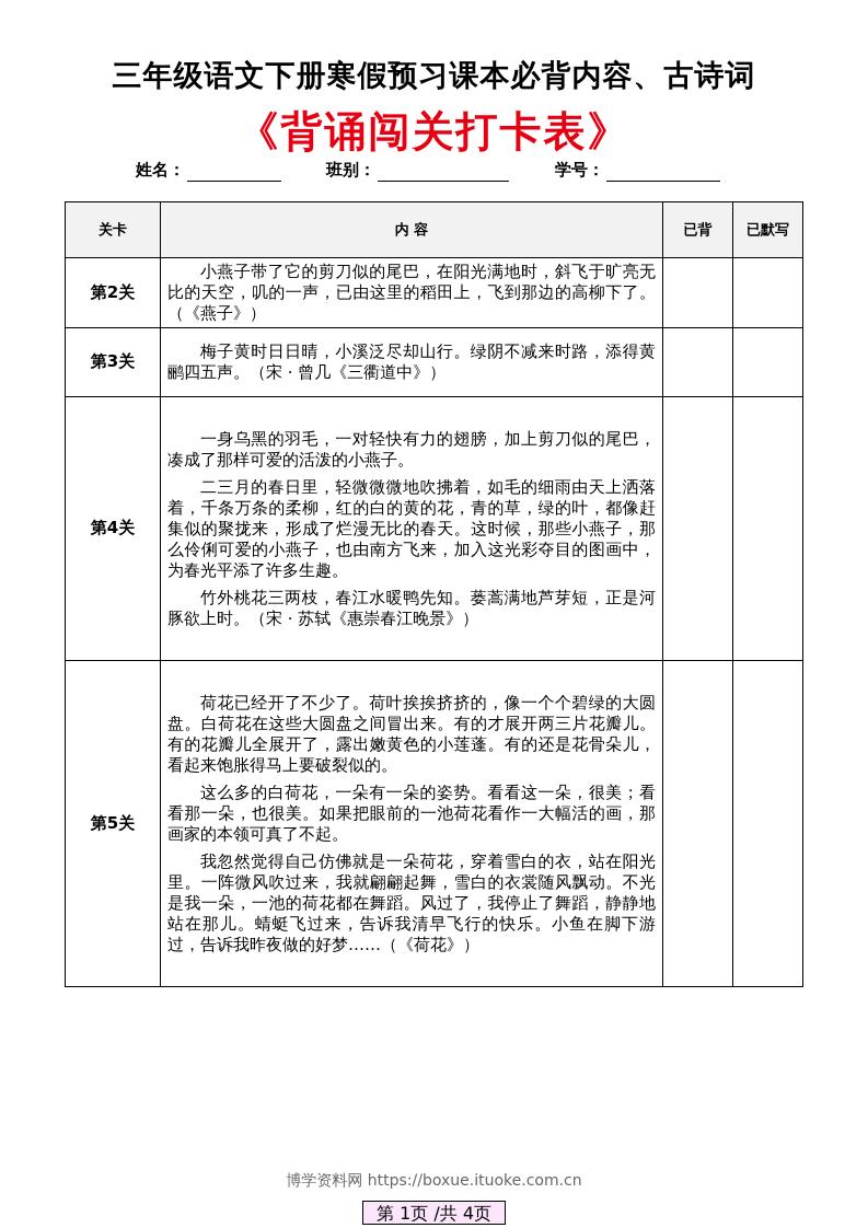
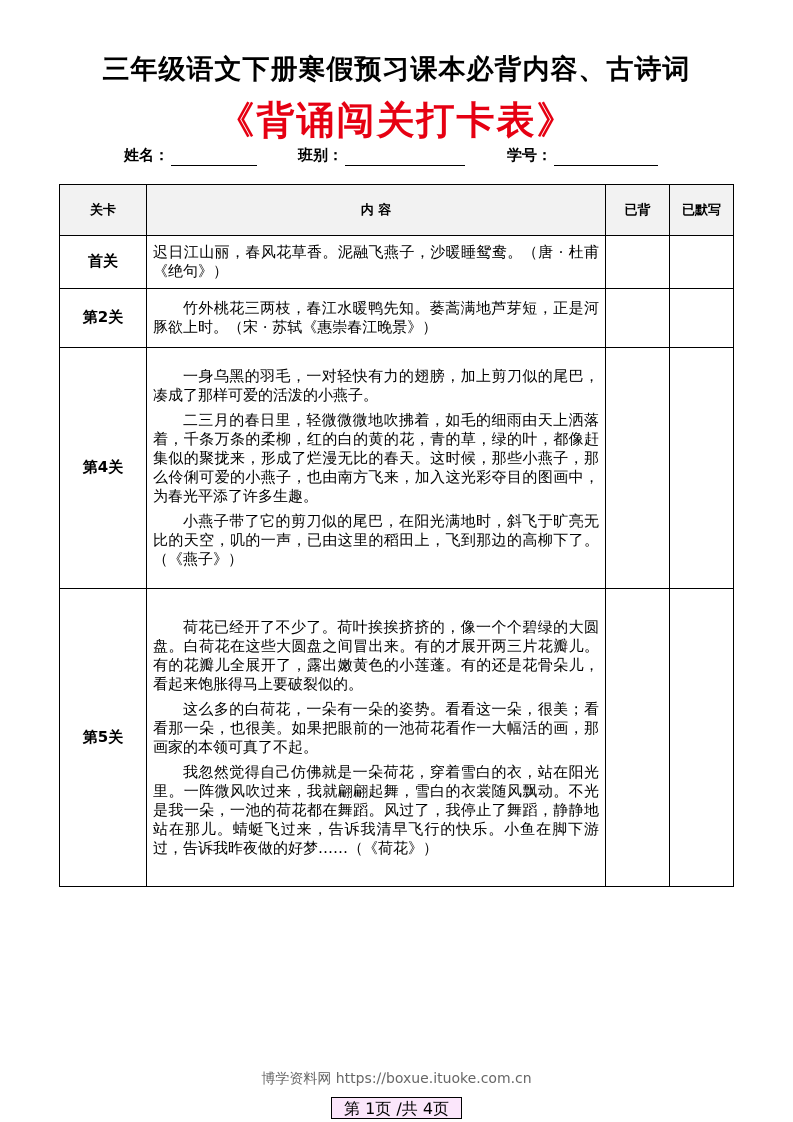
  三年级语文下册寒假预习课本必背内容、古诗词
  《背诵闯关打卡表》
  姓名：
  班别：
  学号：
  关卡	内 容	已背	已默写
+ 首关	迟日江山丽，春风花草香。泥融飞燕子，沙暖睡鸳鸯。（唐 · 杜甫《绝句》）
- 第2关	小燕子带了它的剪刀似的尾巴，在阳光满地时，斜飞于旷亮无比的天空，叽的一声，已由这里的稻田上，飞到那边的高柳下了。（《燕子》）
+ 第2关	竹外桃花三两枝，春江水暖鸭先知。蒌蒿满地芦芽短，正是河豚欲上时。（宋 · 苏轼《惠崇春江晚景》）
- 第3关	梅子黄时日日晴，小溪泛尽却山行。绿阴不减来时路，添得黄鹂四五声。（宋 · 曾几《三衢道中》）
- 第4关	一身乌黑的羽毛，一对轻快有力的翅膀，加上剪刀似的尾巴，凑成了那样可爱的活泼的小燕子。 二三月的春日里，轻微微微地吹拂着，如毛的细雨由天上洒落着，千条万条的柔柳，红的白的黄的花，青的草，绿的叶，都像赶集似的聚拢来，形成了烂漫无比的春天。这时候，那些小燕子，那么伶俐可爱的小燕子，也由南方飞来，加入这光彩夺目的图画中，为春光平添了许多生趣。 竹外桃花三两枝，春江水暖鸭先知。蒌蒿满地芦芽短，正是河豚欲上时。（宋 · 苏轼《惠崇春江晚景》）
+ 第4关	一身乌黑的羽毛，一对轻快有力的翅膀，加上剪刀似的尾巴，凑成了那样可爱的活泼的小燕子。 二三月的春日里，轻微微微地吹拂着，如毛的细雨由天上洒落着，千条万条的柔柳，红的白的黄的花，青的草，绿的叶，都像赶集似的聚拢来，形成了烂漫无比的春天。这时候，那些小燕子，那么伶俐可爱的小燕子，也由南方飞来，加入这光彩夺目的图画中，为春光平添了许多生趣。 小燕子带了它的剪刀似的尾巴，在阳光满地时，斜飞于旷亮无比的天空，叽的一声，已由这里的稻田上，飞到那边的高柳下了。（《燕子》）
  第5关	荷花已经开了不少了。荷叶挨挨挤挤的，像一个个碧绿的大圆盘。白荷花在这些大圆盘之间冒出来。有的才展开两三片花瓣儿。有的花瓣儿全展开了，露出嫩黄色的小莲蓬。有的还是花骨朵儿，看起来饱胀得马上要破裂似的。 这么多的白荷花，一朵有一朵的姿势。看看这一朵，很美；看看那一朵，也很美。如果把眼前的一池荷花看作一大幅活的画，那画家的本领可真了不起。 我忽然觉得自己仿佛就是一朵荷花，穿着雪白的衣，站在阳光里。一阵微风吹过来，我就翩翩起舞，雪白的衣裳随风飘动。不光是我一朵，一池的荷花都在舞蹈。风过了，我停止了舞蹈，静静地站在那儿。蜻蜓飞过来，告诉我清早飞行的快乐。小鱼在脚下游过，告诉我昨夜做的好梦……（《荷花》）
  博学资料网 https://boxue.ituoke.com.cn
  第 1页 /共 4页
